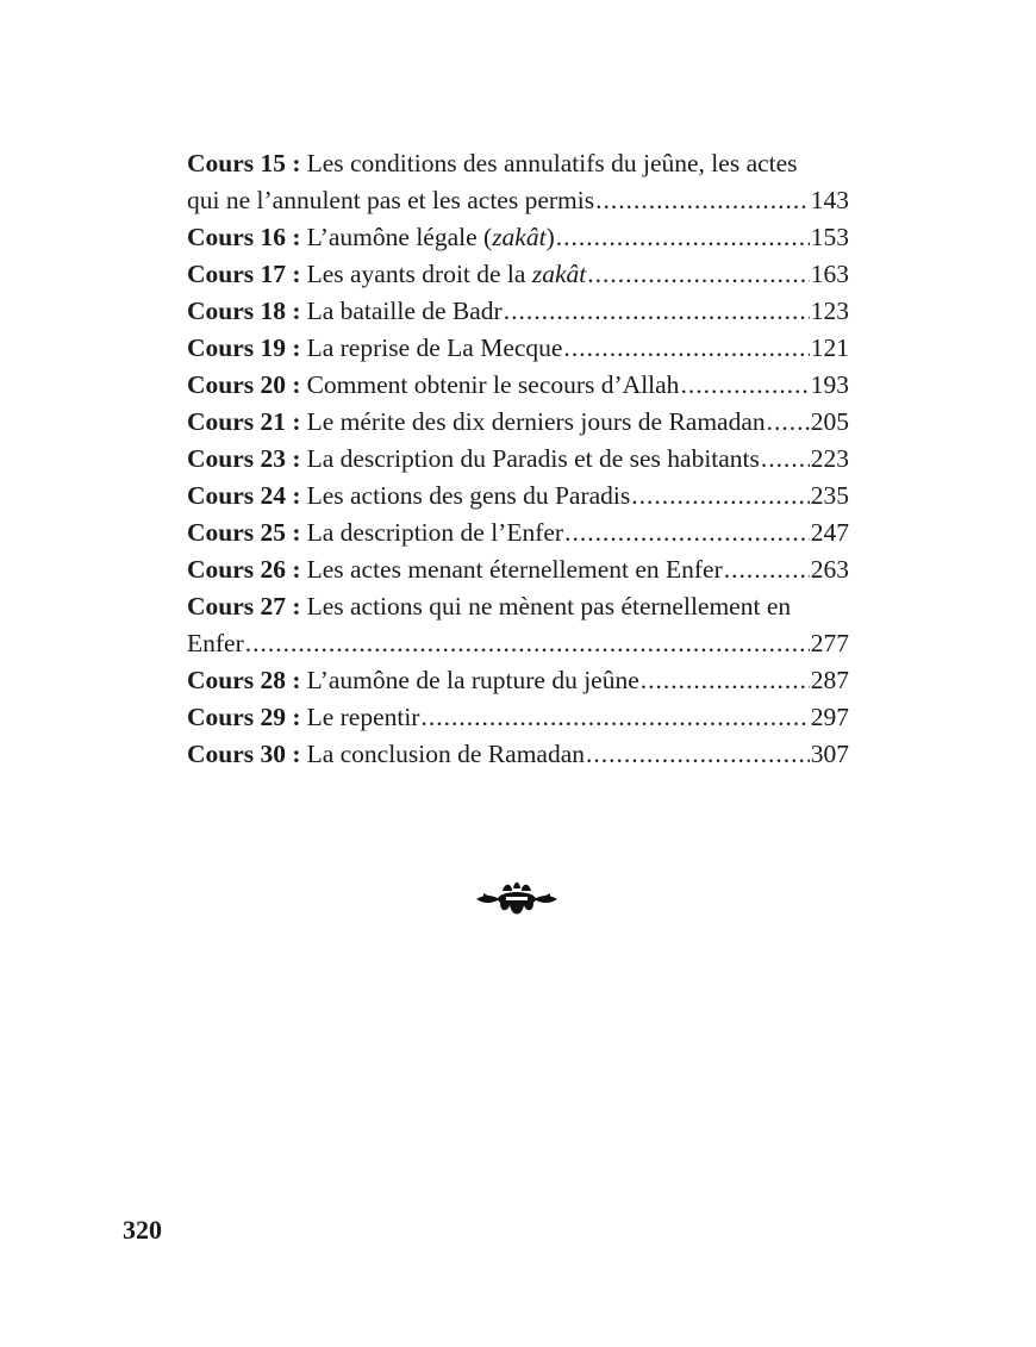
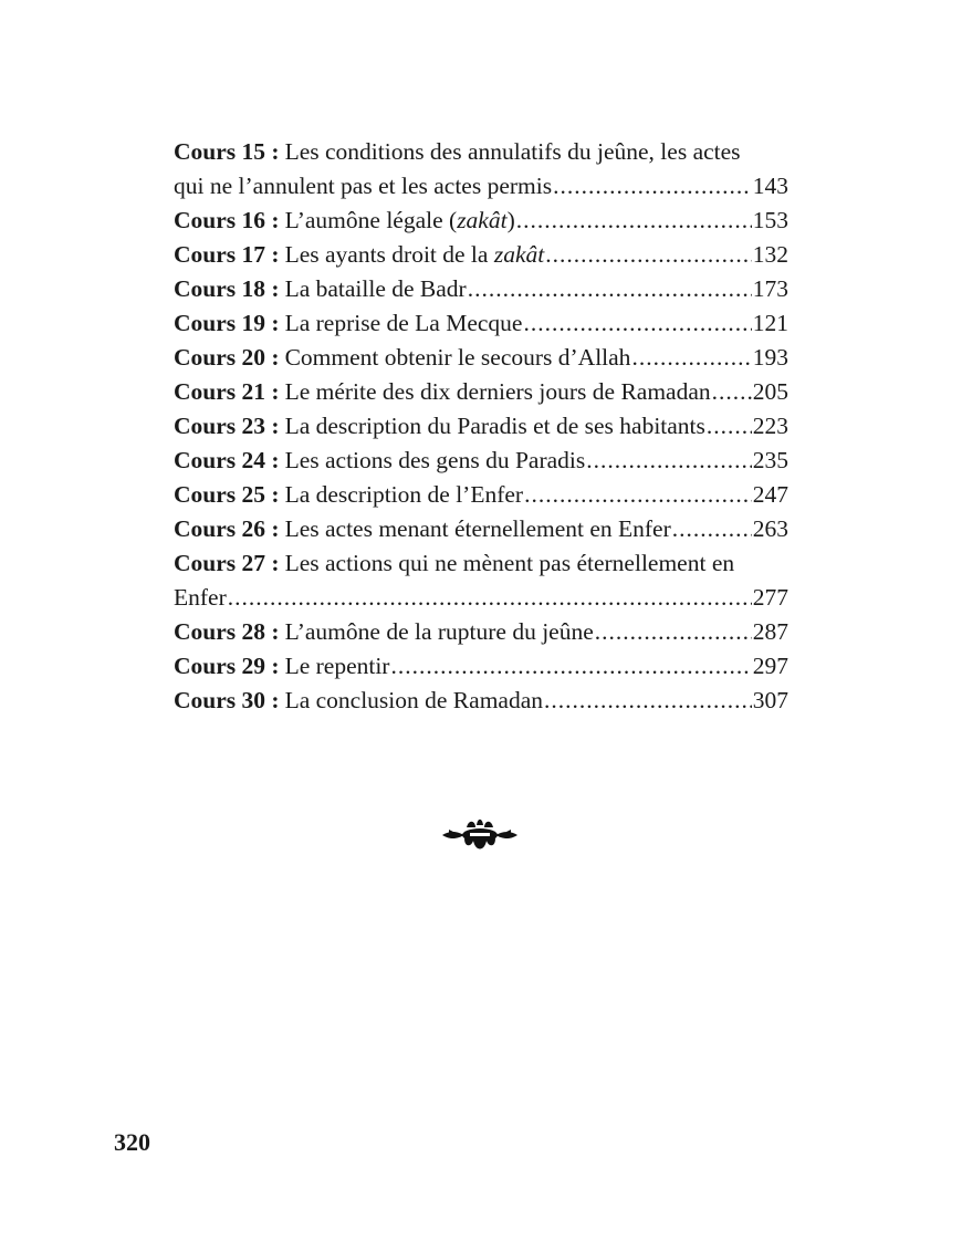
  Cours 15 :
  Les conditions des annulatifs du jeûne, les actes
  qui ne l’annulent pas et les actes permis
  143
  Cours 16 :
  L’aumône légale (zakât)
  153
  Cours 17 :
  Les ayants droit de la zakât
- 163
+ 132
  Cours 18 :
  La bataille de Badr
- 123
+ 173
  Cours 19 :
  La reprise de La Mecque
  121
  Cours 20 :
  Comment obtenir le secours d’Allah
  193
  Cours 21 :
  Le mérite des dix derniers jours de Ramadan
  205
  Cours 23 :
  La description du Paradis et de ses habitants
  223
  Cours 24 :
  Les actions des gens du Paradis
  235
  Cours 25 :
  La description de l’Enfer
  247
  Cours 26 :
  Les actes menant éternellement en Enfer
  263
  Cours 27 :
  Les actions qui ne mènent pas éternellement en
  Enfer
  277
  Cours 28 :
  L’aumône de la rupture du jeûne
  287
  Cours 29 :
  Le repentir
  297
  Cours 30 :
  La conclusion de Ramadan
  307
  320
